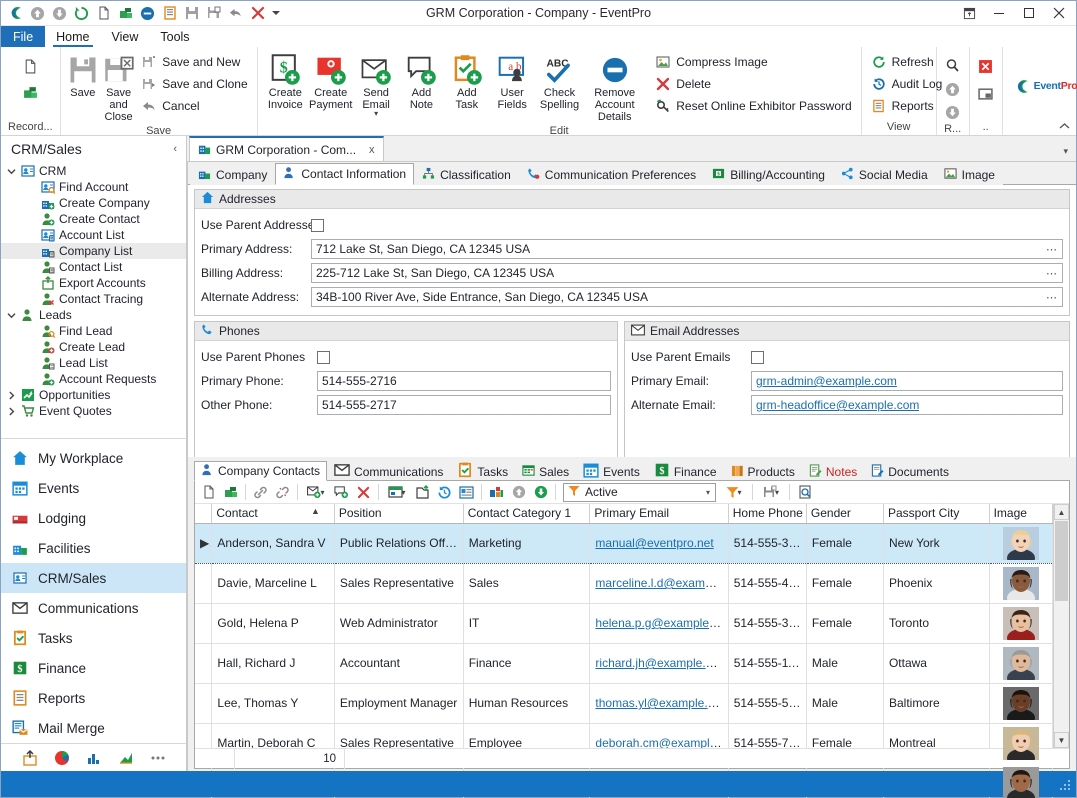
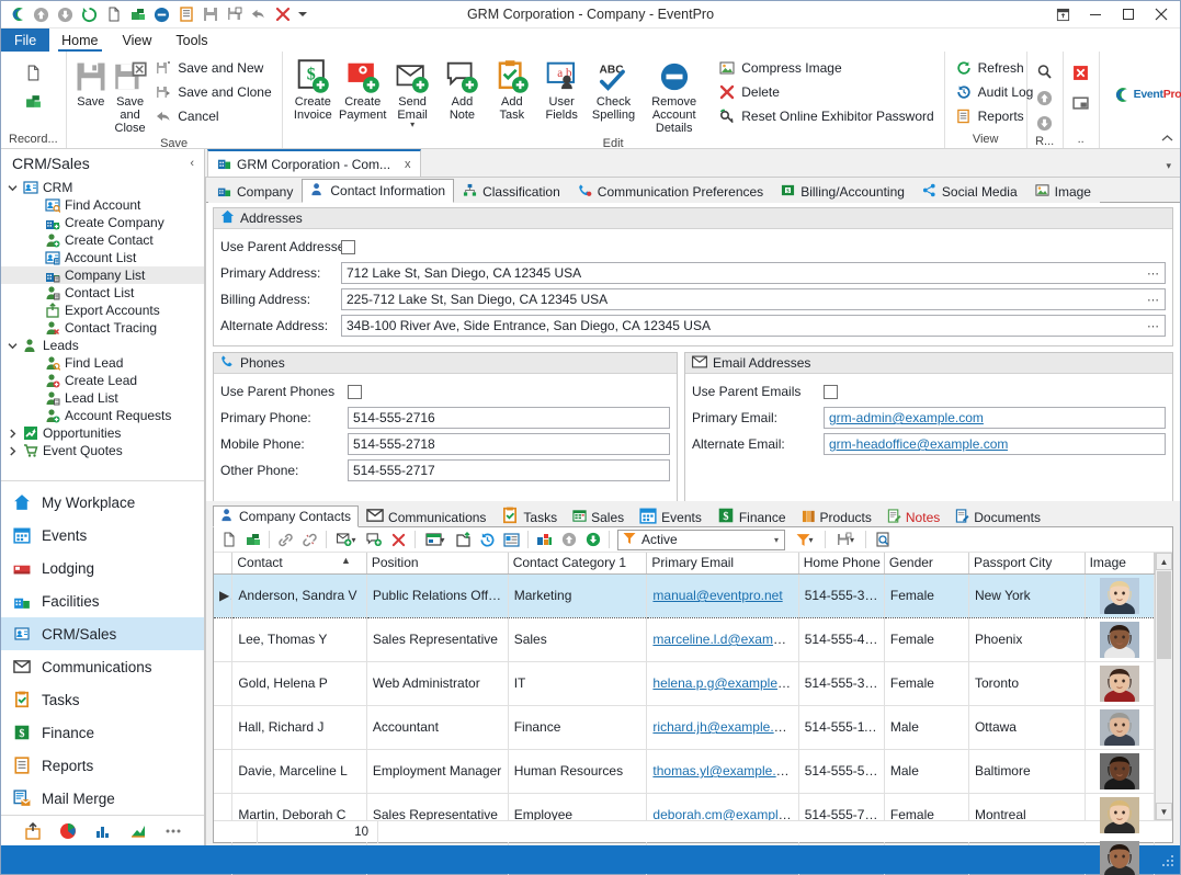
  GRM Corporation - Company - EventPro
  File
  Home
  View
  Tools
  Record...
  Save
  Save and Close
  Save and New
  Save and Clone
  Cancel
  Save
  $
  Create Invoice
  Create Payment
  Send Email
  ▾
  Add Note
  Add Task
  a b
  User Fields
  ABC
  Check Spelling
  Remove Account Details
  Compress Image
  Delete
  Reset Online Exhibitor Password
  Edit
  Refresh
  Audit Log
  Reports
  View
  R...
  ..
  EventPro
  CRM/Sales
  ‹
  CRM
  Find Account
  Create Company
  Create Contact
  Account List
  Company List
  Contact List
  Export Accounts
  Contact Tracing
  Leads
  Find Lead
  Create Lead
  Lead List
  Account Requests
  Opportunities
  Event Quotes
  My Workplace
  Events
  Lodging
  Facilities
  CRM/Sales
  Communications
  Tasks
  $
  Finance
  Reports
  Mail Merge
  GRM Corporation - Com...
  x
  ▾
  Company
  Contact Information
  Classification
  Communication Preferences
  Billing/Accounting
  Social Media
  Image
  Addresses
  Use Parent Address
  Primary Address:
  712 Lake St, San Diego, CA 12345 USA
  ⋯
  Billing Address:
  225-712 Lake St, San Diego, CA 12345 USA
  ⋯
  Alternate Address:
  34B-100 River Ave, Side Entrance, San Diego, CA 12345 USA
  ⋯
  Phones
  Use Parent Phones
  Primary Phone:
  514-555-2716
+ Mobile Phone:
+ 514-555-2718
  Other Phone:
  514-555-2717
  Email Addresses
  Use Parent Emails
  Primary Email:
  grm-admin@example.com
  Alternate Email:
  grm-headoffice@example.com
  Company Contacts
  Communications
  Tasks
  Sales
  Events
  $
  Finance
  Products
  Notes
  Documents
  ▾
  ▾
  Active
  ▾
  ▾
  ▾
  	Contact ▲	Position	Contact Category 1	Primary Email	Home Phone	Gender	Passport City	Image
  ▶	Anderson, Sandra V	Public Relations Officer	Marketing	manual@eventpro.net	514-555-3575	Female	New York
- 	Davie, Marceline L	Sales Representative	Sales	marceline.l.d@example.c	514-555-4444	Female	Phoenix
+ 	Lee, Thomas Y	Sales Representative	Sales	marceline.l.d@example.c	514-555-4444	Female	Phoenix
  	Gold, Helena P	Web Administrator	IT	helena.p.g@example.co	514-555-3434	Female	Toronto
  	Hall, Richard J	Accountant	Finance	richard.jh@example.com	514-555-1122	Male	Ottawa
- 	Lee, Thomas Y	Employment Manager	Human Resources	thomas.yl@example.com	514-555-5577	Male	Baltimore
+ 	Davie, Marceline L	Employment Manager	Human Resources	thomas.yl@example.com	514-555-5577	Male	Baltimore
  	Martin, Deborah C	Sales Representative	Employee	deborah.cm@example.c	514-555-7457	Female	Montreal
  ▲
  ▼
  10
